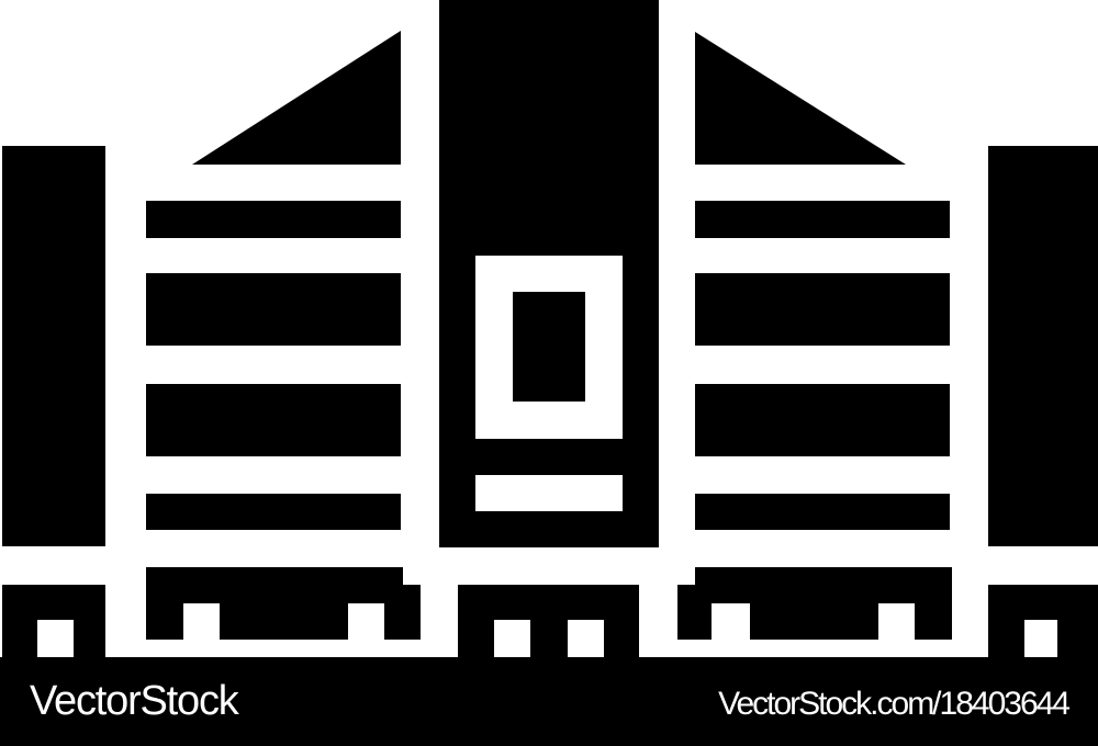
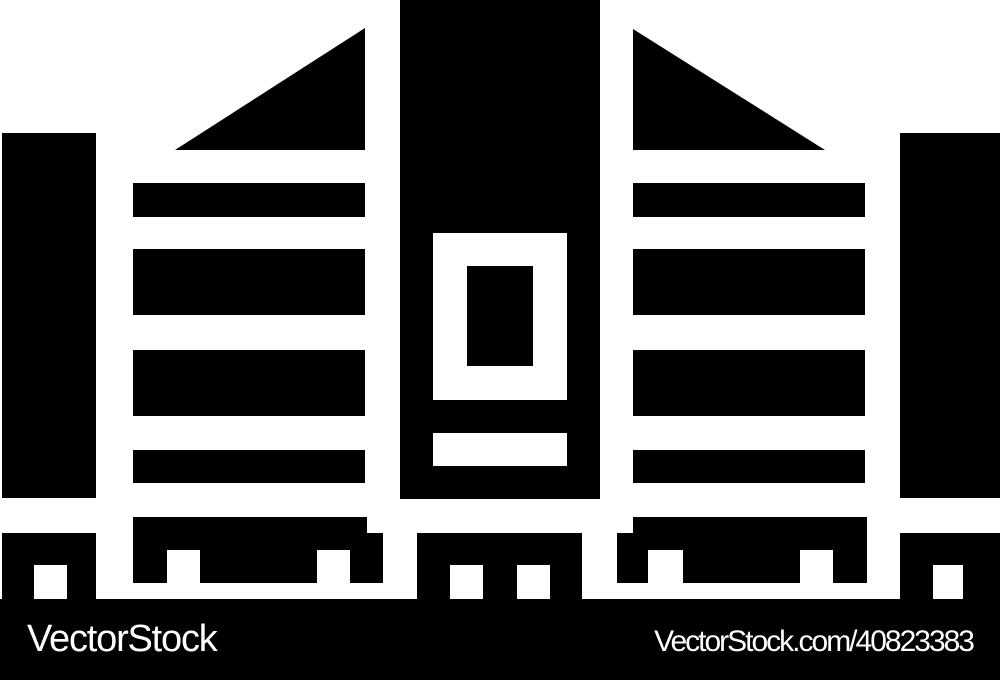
  VectorStock
- VectorStock.com/18403644
+ VectorStock.com/40823383
